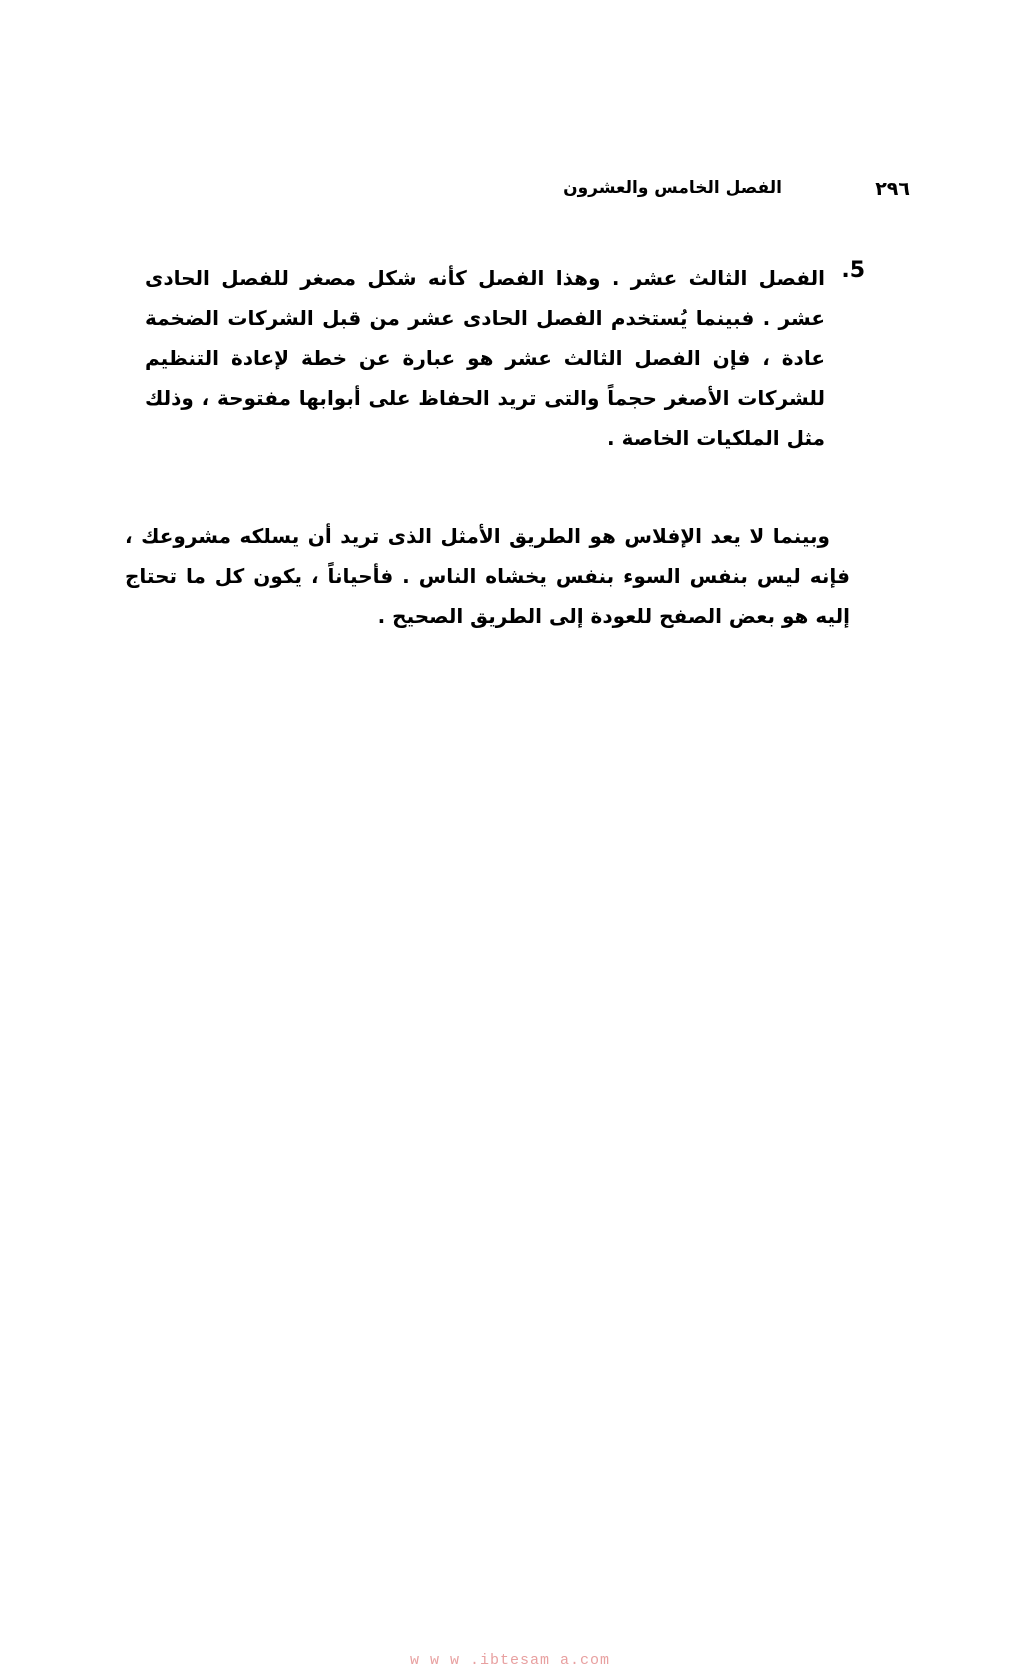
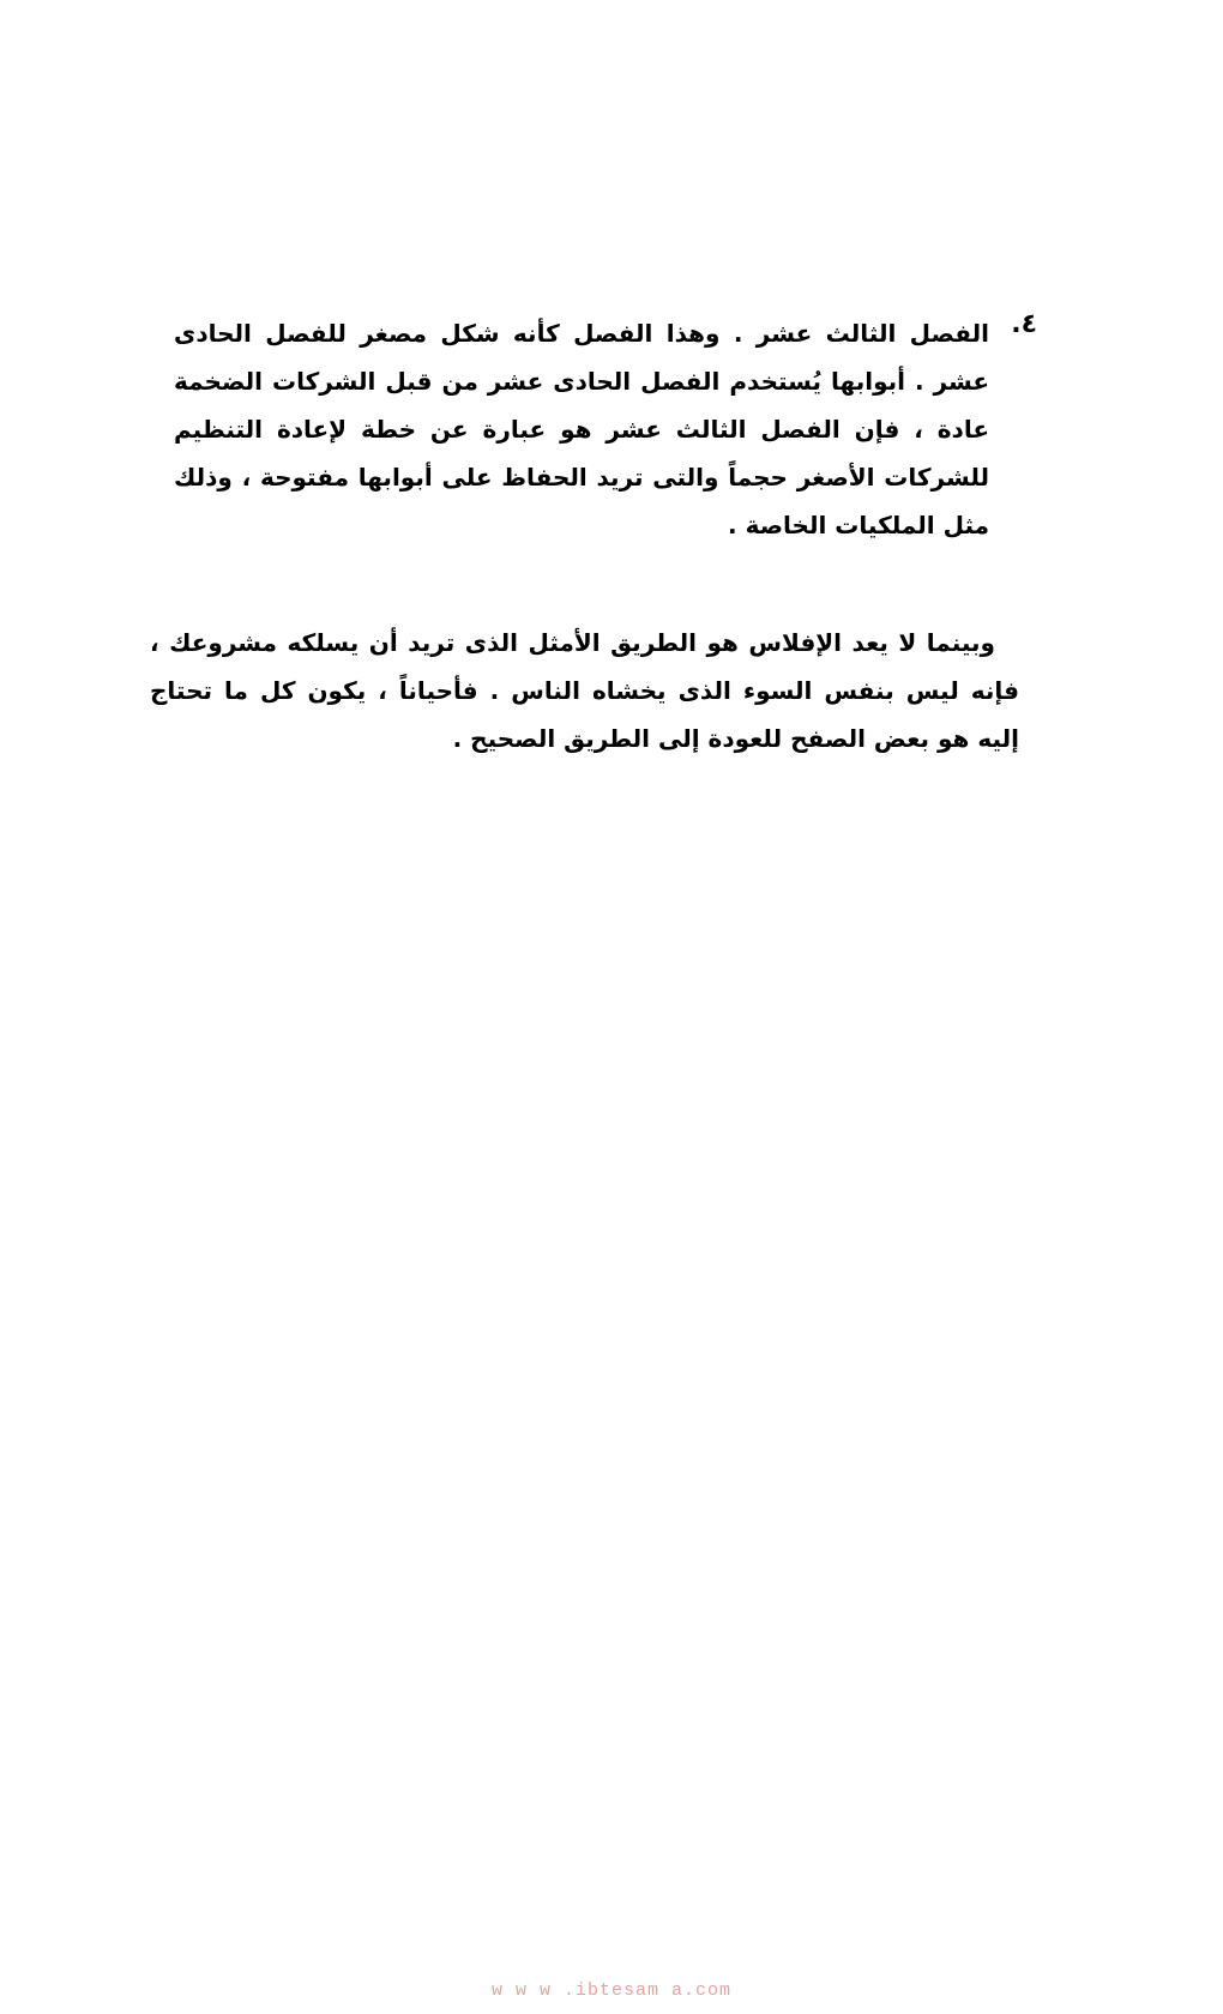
- ٢٩٦
- الفصل الخامس والعشرون
- 5.
+ ٤.
- الفصل الثالث عشر . وهذا الفصل كأنه شكل مصغر للفصل الحادى عشر . فبينما يُستخدم الفصل الحادى عشر من قبل الشركات الضخمة عادة ، فإن الفصل الثالث عشر هو عبارة عن خطة لإعادة التنظيم للشركات الأصغر حجماً والتى تريد الحفاظ على أبوابها مفتوحة ، وذلك مثل الملكيات الخاصة .
+ الفصل الثالث عشر . وهذا الفصل كأنه شكل مصغر للفصل الحادى عشر . أبوابها يُستخدم الفصل الحادى عشر من قبل الشركات الضخمة عادة ، فإن الفصل الثالث عشر هو عبارة عن خطة لإعادة التنظيم للشركات الأصغر حجماً والتى تريد الحفاظ على أبوابها مفتوحة ، وذلك مثل الملكيات الخاصة .
- وبينما لا يعد الإفلاس هو الطريق الأمثل الذى تريد أن يسلكه مشروعك ، فإنه ليس بنفس السوء بنفس يخشاه الناس . فأحياناً ، يكون كل ما تحتاج إليه هو بعض الصفح للعودة إلى الطريق الصحيح .
+ وبينما لا يعد الإفلاس هو الطريق الأمثل الذى تريد أن يسلكه مشروعك ، فإنه ليس بنفس السوء الذى يخشاه الناس . فأحياناً ، يكون كل ما تحتاج إليه هو بعض الصفح للعودة إلى الطريق الصحيح .
  w w w .ibtesam a.com
